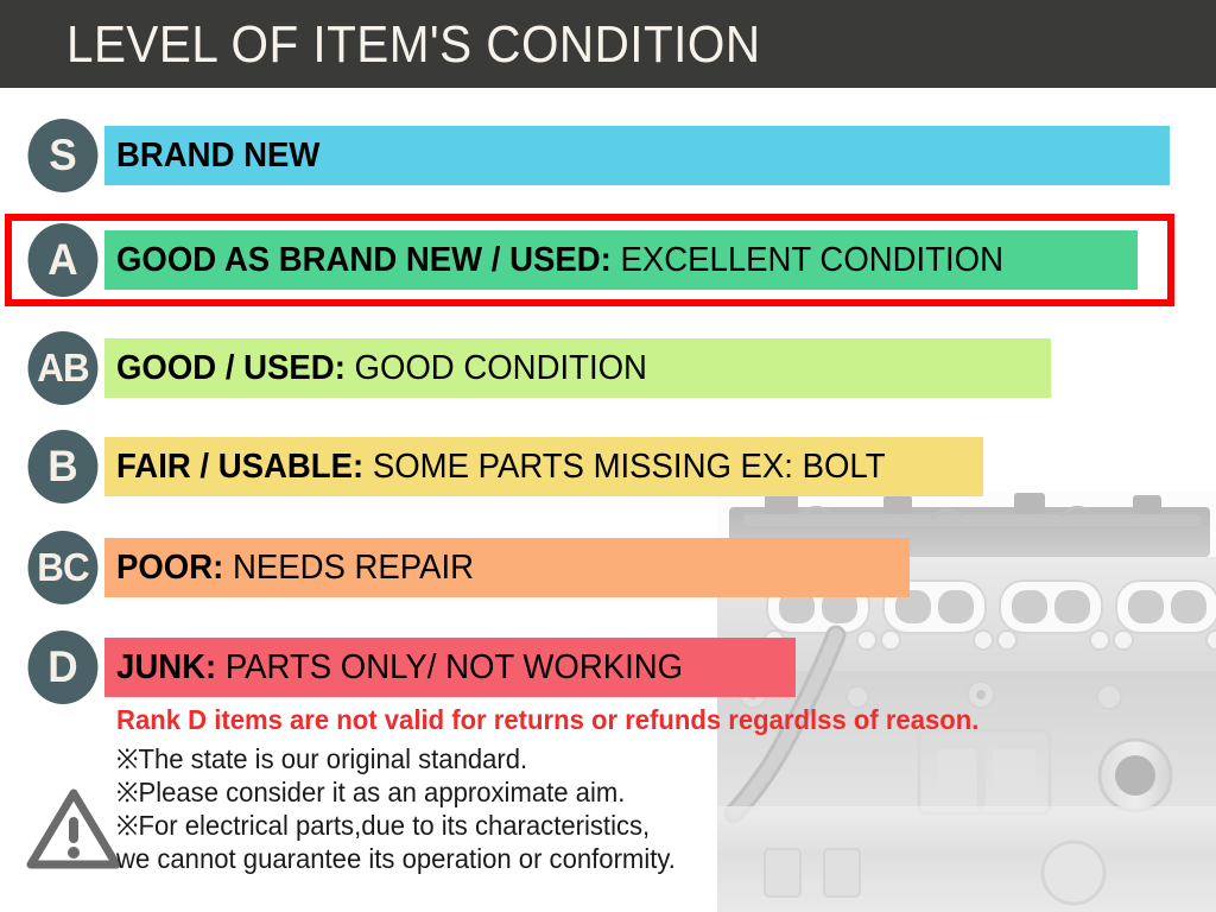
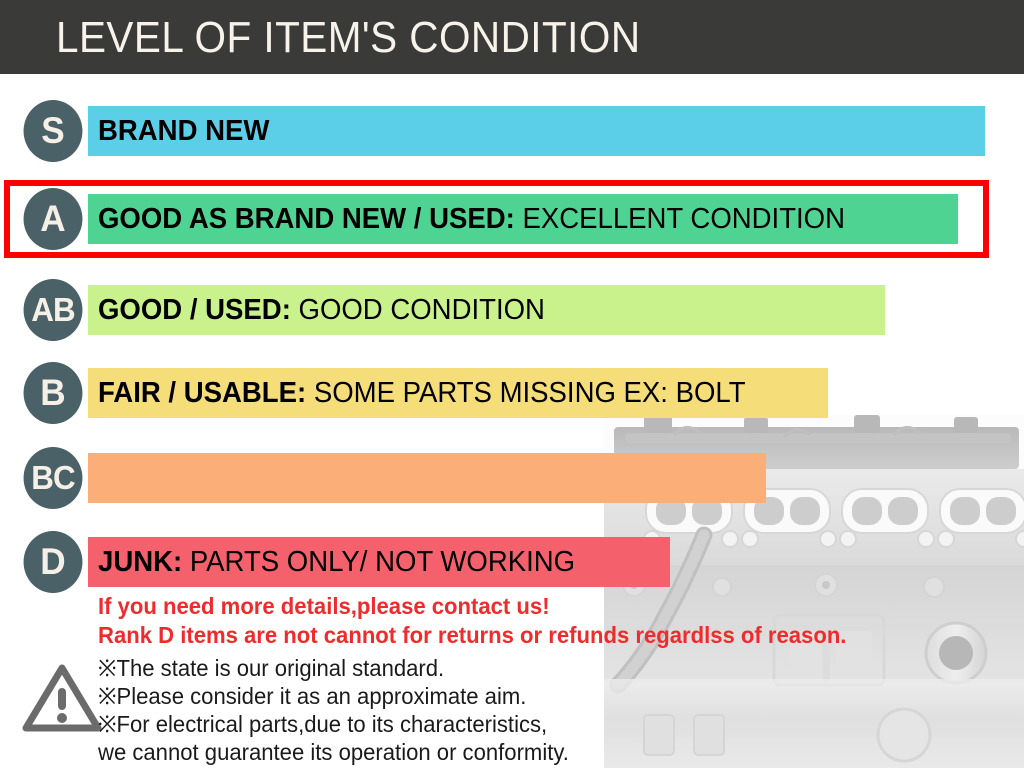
  LEVEL OF ITEM'S CONDITION
  S
  BRAND NEW
  A
  GOOD AS BRAND NEW / USED: EXCELLENT CONDITION
  AB
  GOOD / USED: GOOD CONDITION
  B
  FAIR / USABLE: SOME PARTS MISSING EX: BOLT
  BC
- POOR: NEEDS REPAIR
  D
  JUNK: PARTS ONLY/ NOT WORKING
+ If you need more details,please contact us!
- Rank D items are not valid for returns or refunds regardlss of reason.
+ Rank D items are not cannot for returns or refunds regardlss of reason.
  ※The state is our original standard.
  ※Please consider it as an approximate aim.
  ※For electrical parts,due to its characteristics,
  we cannot guarantee its operation or conformity.
